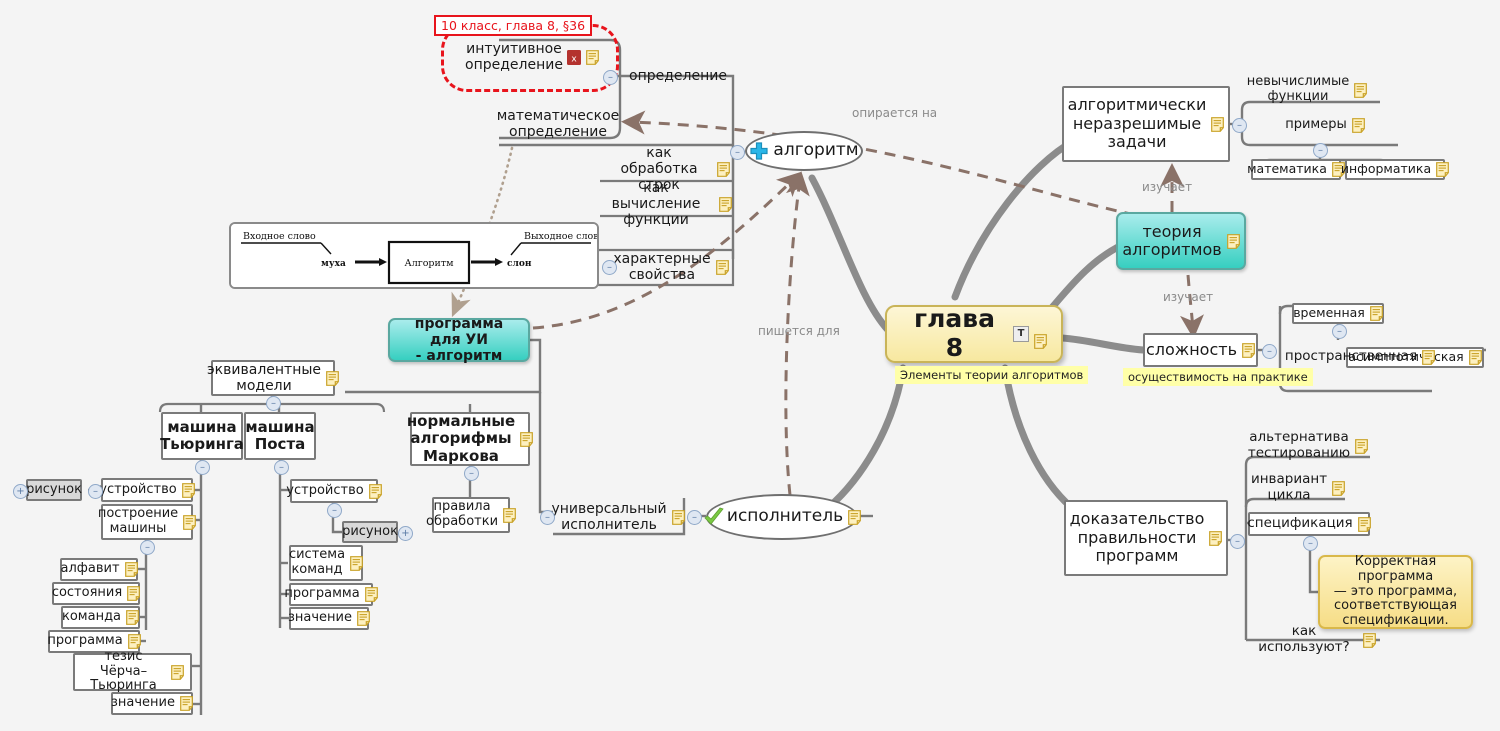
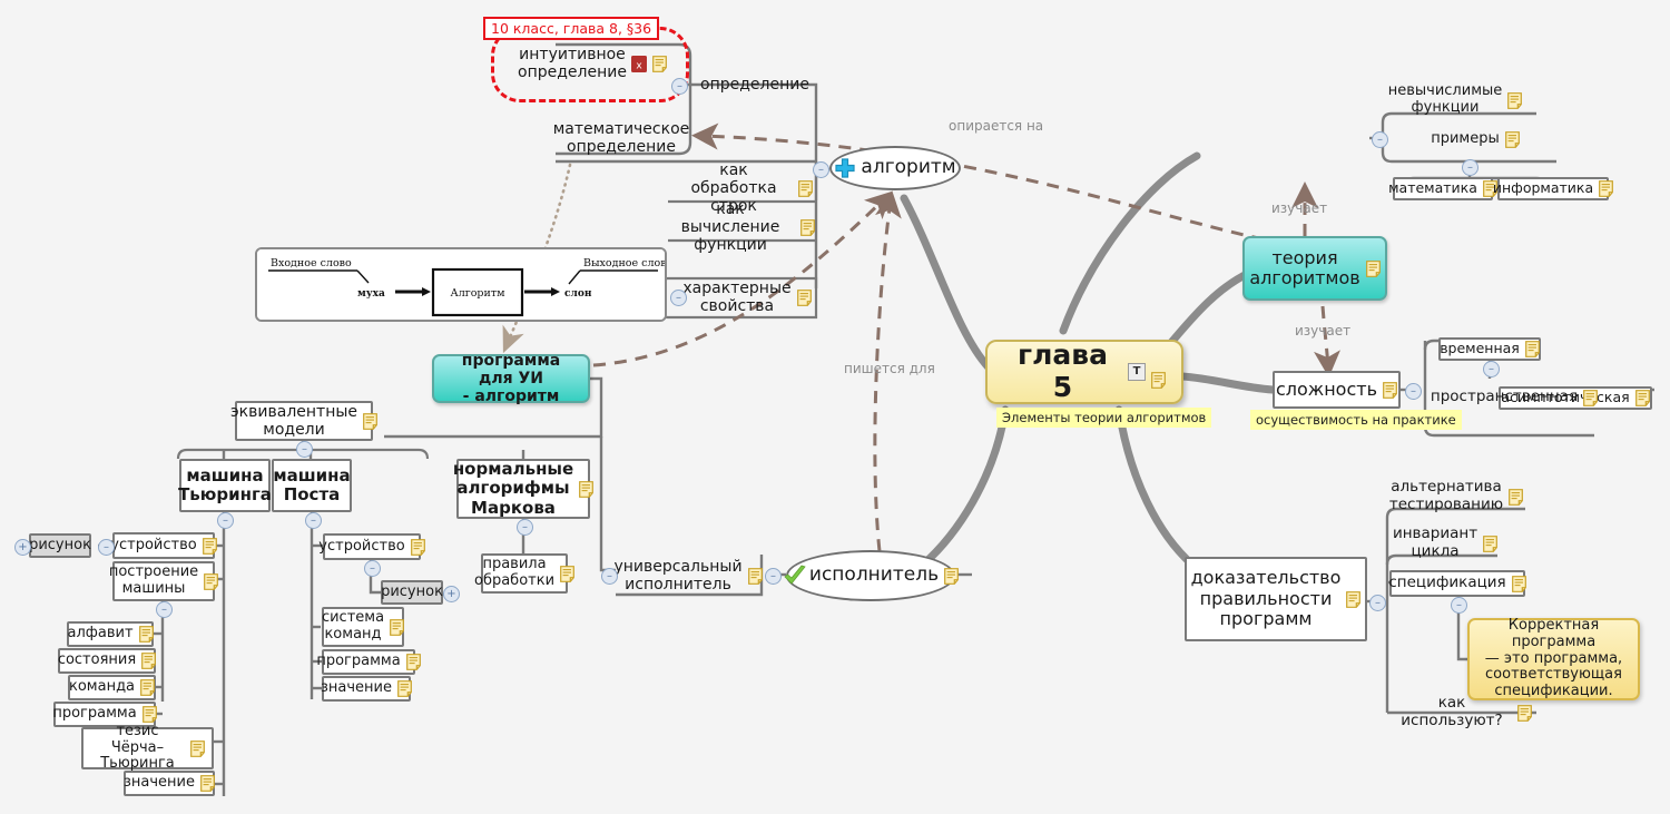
  10 класс, глава 8, §36
  интуитивное
  определение
  x
  математическое
  определение
  определение
  –
  как
  обработка строк
  как
  вычисление функции
  характерные
  свойства
  –
  Входное слово
  муха
  Алгоритм
  слон
  Выходное слов
  алгоритм
  –
  программа для УИ
  - алгоритм
  эквивалентные
  модели
  –
  машина
  Тьюринга
  –
  машина
  Поста
  –
  нормальные
  алгорифмы
  Маркова
  –
  правила
  обработки
  рисунок
  +
  устройство
  –
  построение
  машины
  –
  алфавит
  состояния
  команда
  программа
  тезис
  Чёрча–Тьюринга
  значение
  устройство
  –
  рисунок
  +
  система
  команд
  программа
  значение
  универсальный
  исполнитель
  –
  исполнитель
  –
- глава 8
+ глава 5
  T
  Элементы теории алгоритмов
- алгоритмически
- неразрешимые
- задачи
  –
  невычислимые
  функции
  примеры
  –
  математика
  информатика
  теория
  алгоритмов
  сложность
  осуществимость на практике
  –
  временная
  –
  асимптотиская
  пространственная
  доказательство
  правильности
  программ
  –
  альтернатива
  тестированию
  инвариант
  цикла
  спецификация
  –
  Корректная программа
  — это программа,
  соответствующая
  спецификации.
  как используют?
  опирается на
  пишется для
  изучает
  изучает
